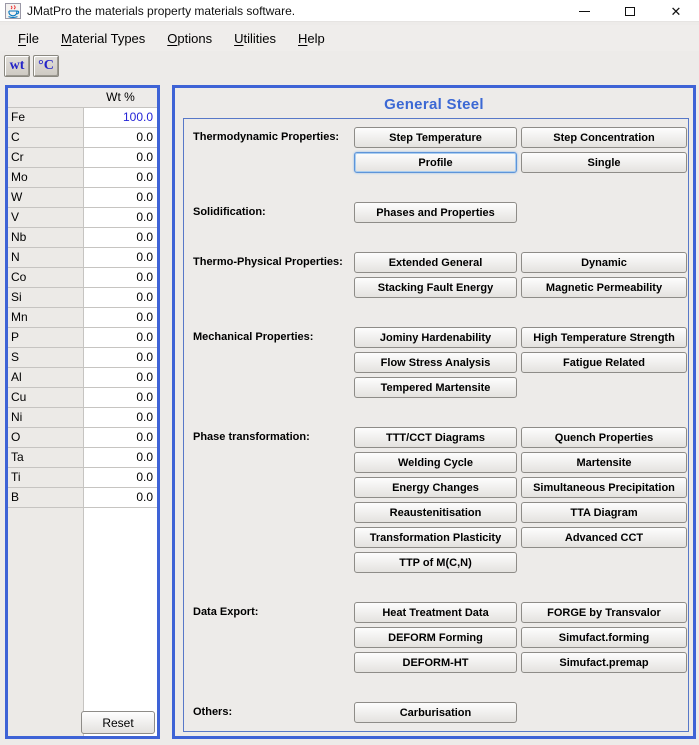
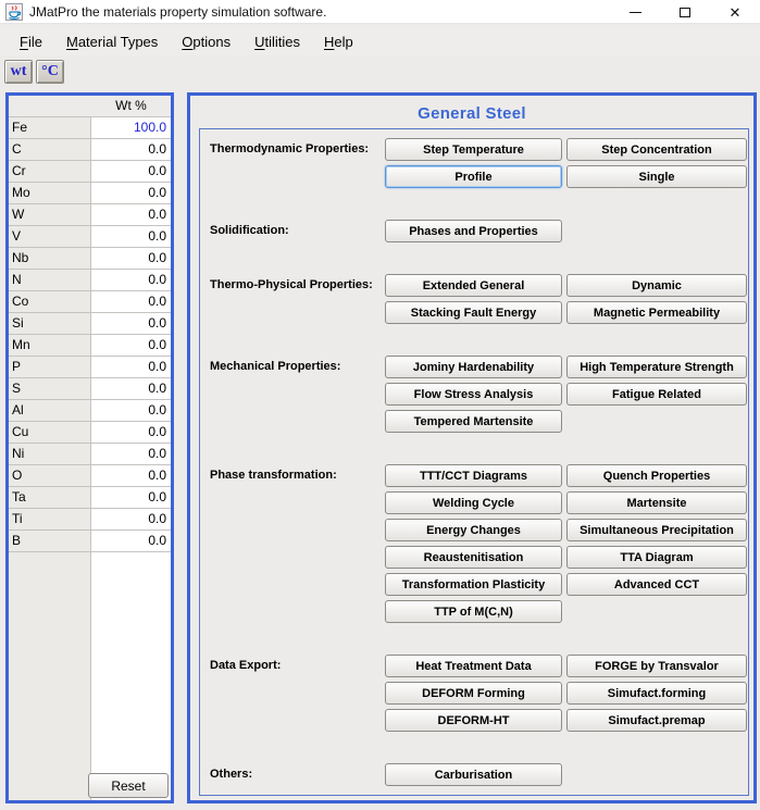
- JMatPro the materials property materials software.
+ JMatPro the materials property simulation software.
  ✕
  File
  Material Types
  Options
  Utilities
  Help
  wt
  °C
  Wt %
  Fe
  100.0
  C
  0.0
  Cr
  0.0
  Mo
  0.0
  W
  0.0
  V
  0.0
  Nb
  0.0
  N
  0.0
  Co
  0.0
  Si
  0.0
  Mn
  0.0
  P
  0.0
  S
  0.0
  Al
  0.0
  Cu
  0.0
  Ni
  0.0
  O
  0.0
  Ta
  0.0
  Ti
  0.0
  B
  0.0
  Reset
  General Steel
  Thermodynamic Properties:
  Step Temperature
  Step Concentration
  Profile
  Single
  Solidification:
  Phases and Properties
  Thermo-Physical Properties:
  Extended General
  Dynamic
  Stacking Fault Energy
  Magnetic Permeability
  Mechanical Properties:
  Jominy Hardenability
  High Temperature Strength
  Flow Stress Analysis
  Fatigue Related
  Tempered Martensite
  Phase transformation:
  TTT/CCT Diagrams
  Quench Properties
  Welding Cycle
  Martensite
  Energy Changes
  Simultaneous Precipitation
  Reaustenitisation
  TTA Diagram
  Transformation Plasticity
  Advanced CCT
  TTP of M(C,N)
  Data Export:
  Heat Treatment Data
  FORGE by Transvalor
  DEFORM Forming
  Simufact.forming
  DEFORM-HT
  Simufact.premap
  Others:
  Carburisation
